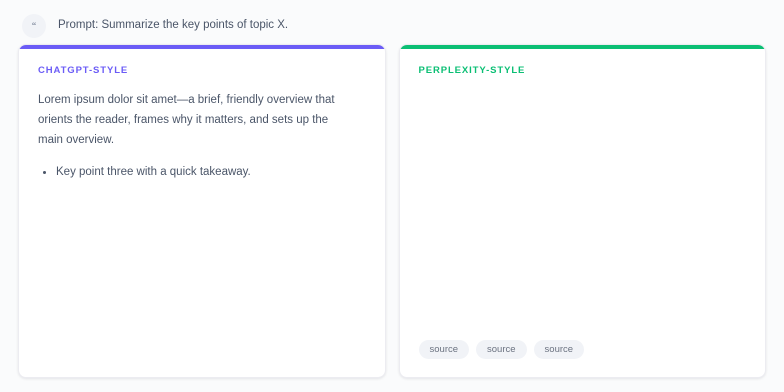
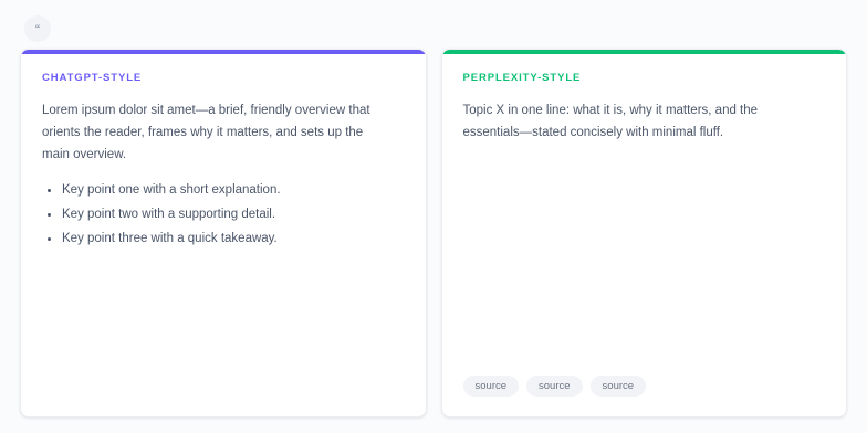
  “
- Prompt: Summarize the key points of topic X.
  CHATGPT-STYLE
  Lorem ipsum dolor sit amet—a brief, friendly overview that orients the reader, frames why it matters, and sets up the main overview.
+ Key point one with a short explanation.
+ Key point two with a supporting detail.
  Key point three with a quick takeaway.
  PERPLEXITY-STYLE
+ Topic X in one line: what it is, why it matters, and the essentials—stated concisely with minimal fluff.
  source
  source
  source
